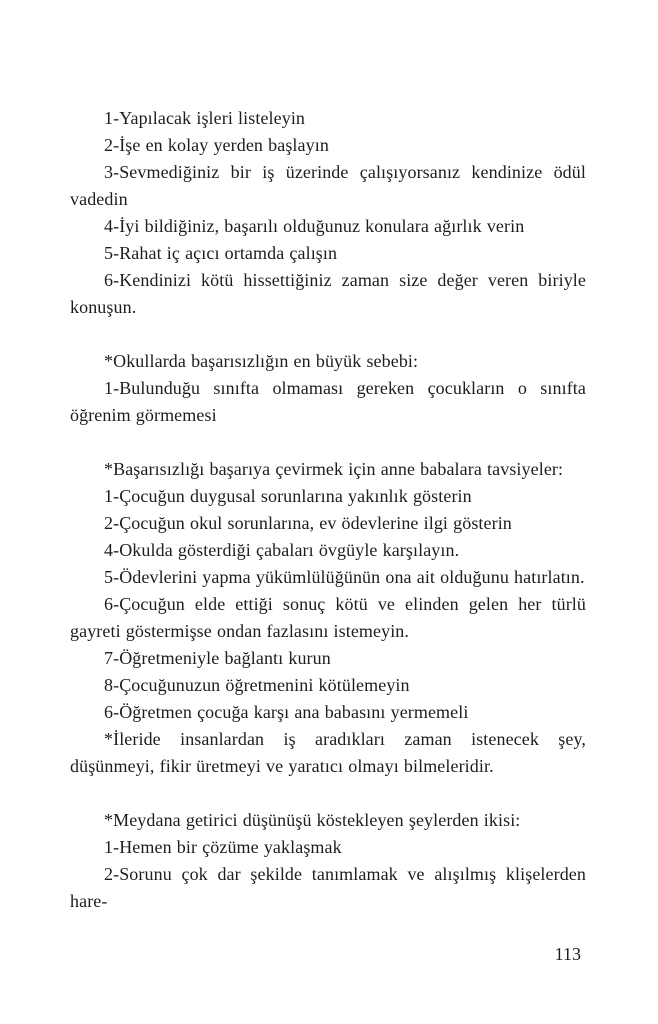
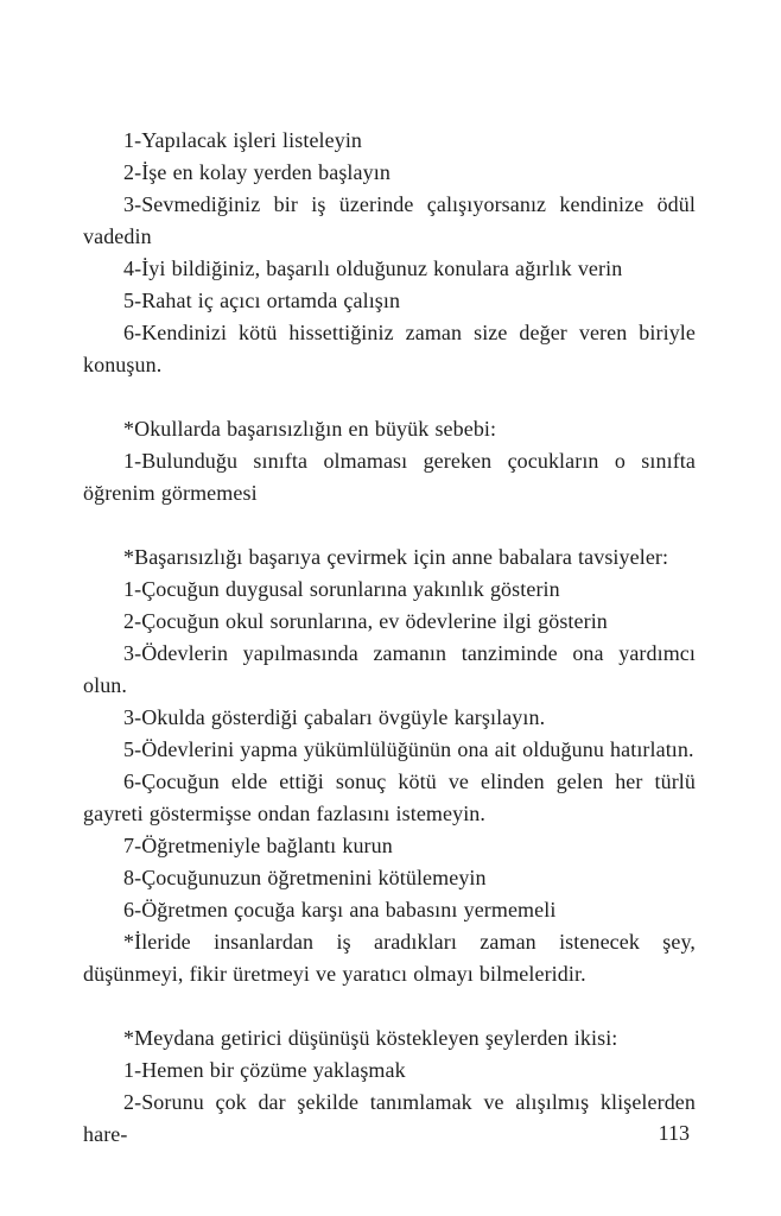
  1-Yapılacak işleri listeleyin
  2-İşe en kolay yerden başlayın
  3-Sevmediğiniz bir iş üzerinde çalışıyorsanız kendinize ödül vade­din
  4-İyi bildiğiniz, başarılı olduğunuz konulara ağırlık verin
  5-Rahat iç açıcı ortamda çalışın
  6-Kendinizi kötü hissettiğiniz zaman size değer veren biriyle konu­şun.
  *Okullarda başarısızlığın en büyük sebebi:
  1-Bulunduğu sınıfta olmaması gereken çocukların o sınıfta öğrenim görmemesi
  *Başarısızlığı başarıya çevirmek için anne babalara tavsiyeler:
  1-Çocuğun duygusal sorunlarına yakınlık gösterin
  2-Çocuğun okul sorunlarına, ev ödevlerine ilgi gösterin
+ 3-Ödevlerin yapılmasında zamanın tanziminde ona yardımcı olun.
- 4-Okulda gösterdiği çabaları övgüyle karşılayın.
+ 3-Okulda gösterdiği çabaları övgüyle karşılayın.
  5-Ödevlerini yapma yükümlülüğünün ona ait olduğunu hatırlatın.
  6-Çocuğun elde ettiği sonuç kötü ve elinden gelen her türlü gayreti göstermişse ondan fazlasını istemeyin.
  7-Öğretmeniyle bağlantı kurun
  8-Çocuğunuzun öğretmenini kötülemeyin
  6-Öğretmen çocuğa karşı ana babasını yermemeli
  *İleride insanlardan iş aradıkları zaman istenecek şey, düşünmeyi, fi­kir üretmeyi ve yaratıcı olmayı bilmeleridir.
  *Meydana getirici düşünüşü köstekleyen şeylerden ikisi:
  1-Hemen bir çözüme yaklaşmak
  2-Sorunu çok dar şekilde tanımlamak ve alışılmış klişelerden hare-
  113
